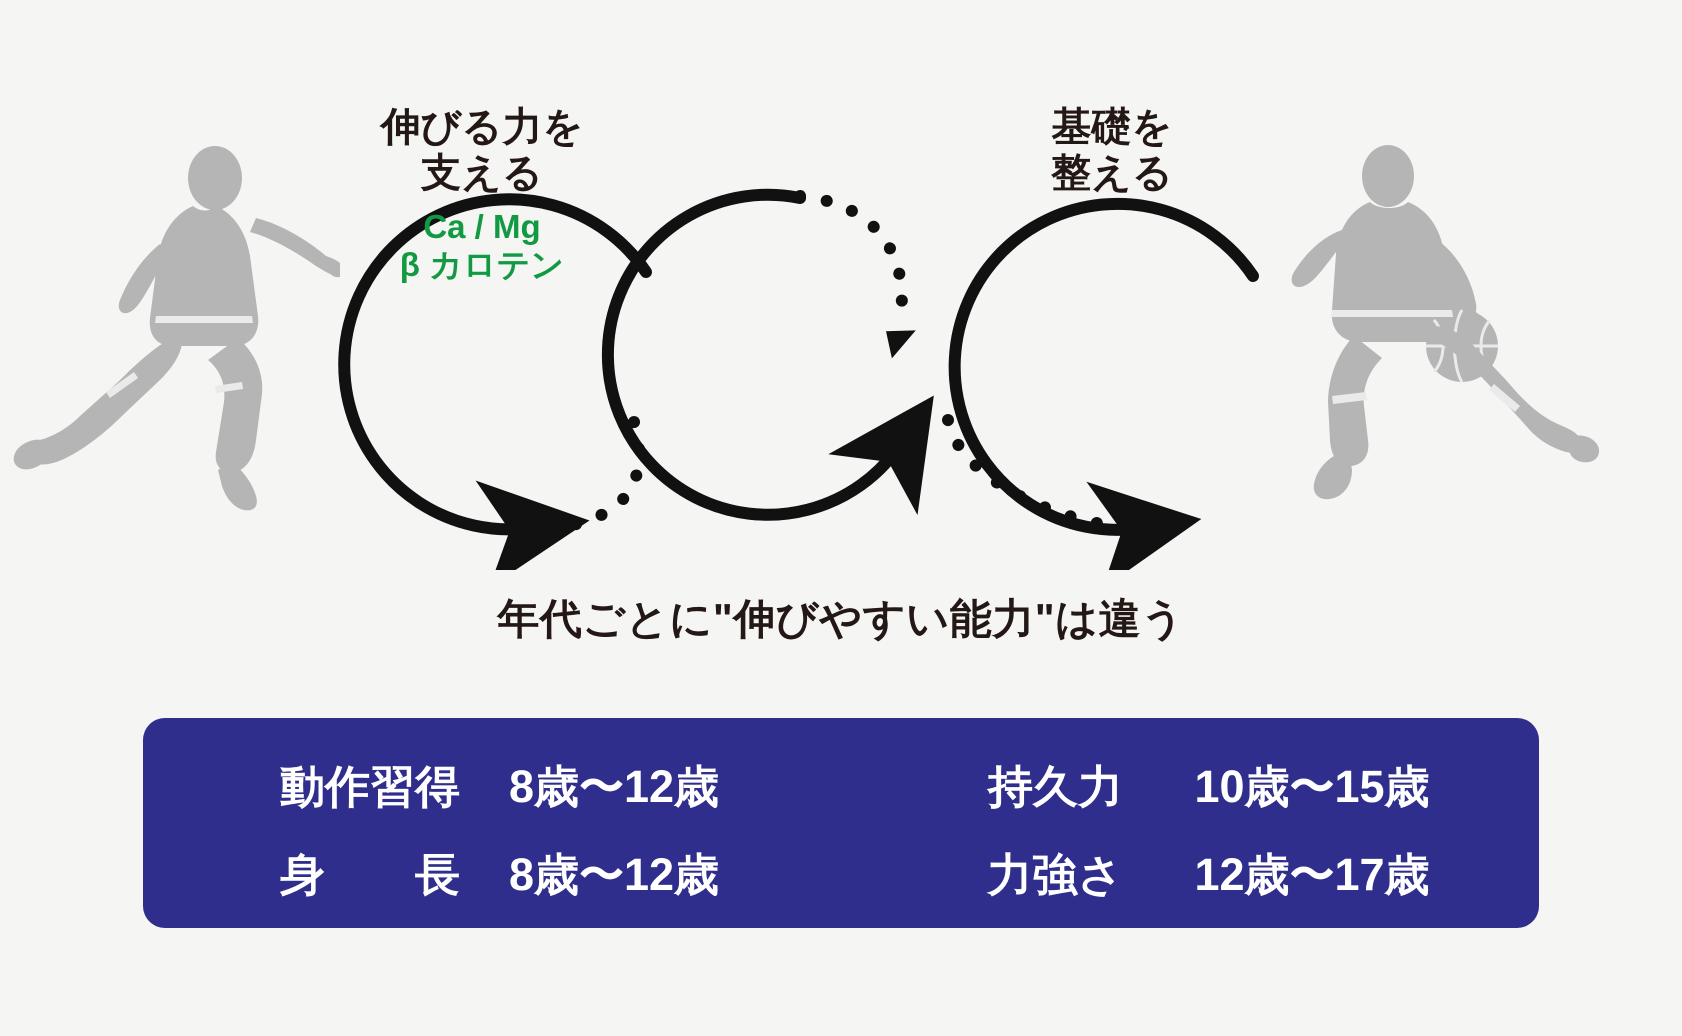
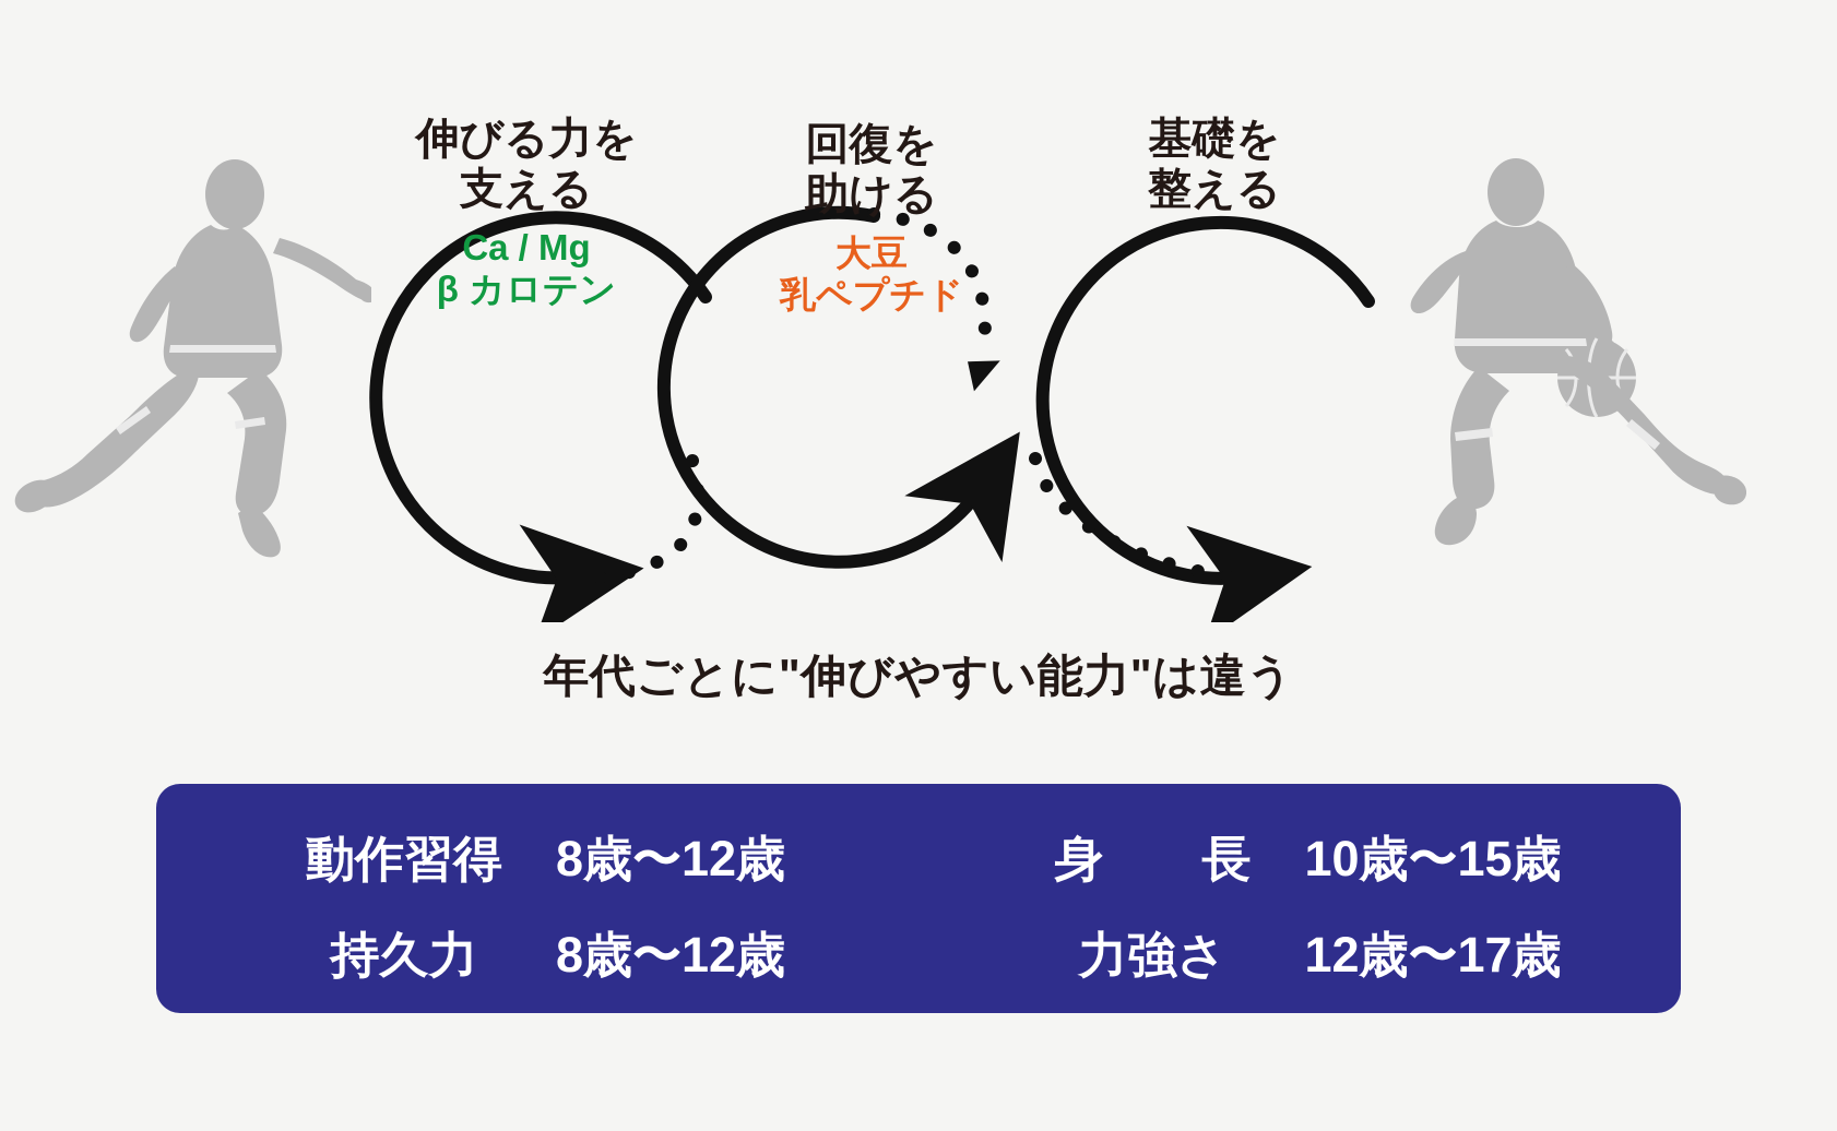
  伸びる力を
  支える
  Ca / Mg
  β カロテン
+ 回復を
+ 助ける
+ 大豆
+ 乳ペプチド
  基礎を
  整える
  年代ごとに"伸びやすい能力"は違う
  動作習得
  8歳〜12歳
- 持久力
+ 身 長
  10歳〜15歳
- 身 長
+ 持久力
  8歳〜12歳
  力強さ
  12歳〜17歳
